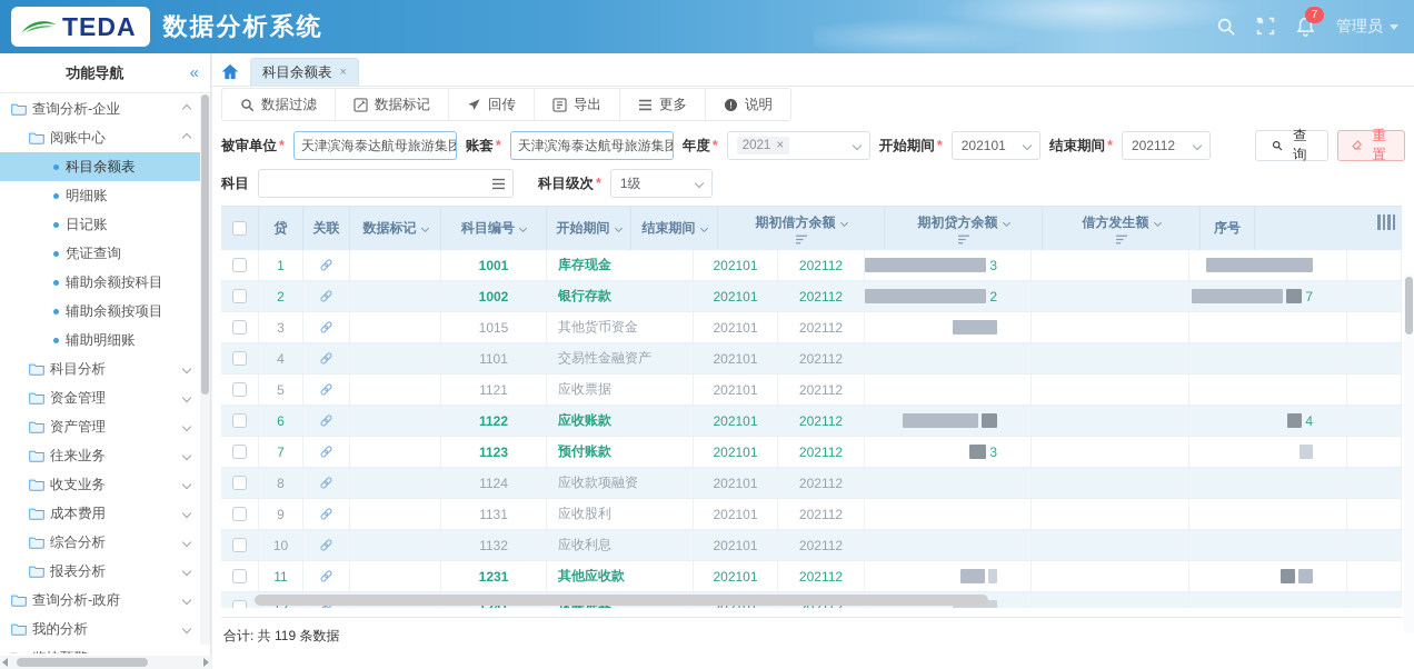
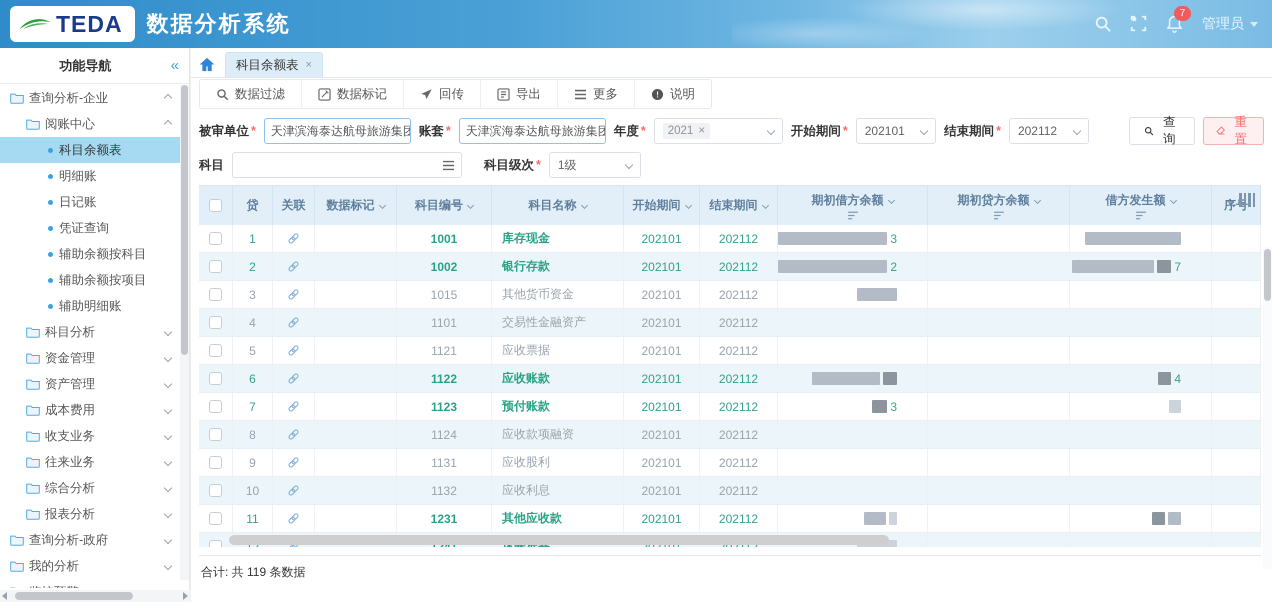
  TEDA
  数据分析系统
  7
  管理员
  功能导航
  «
  查询分析-企业
  阅账中心
  科目余额表
  明细账
  日记账
  凭证查询
  辅助余额按科目
  辅助余额按项目
  辅助明细账
  科目分析
  资金管理
  资产管理
- 往来业务
+ 成本费用
  收支业务
- 成本费用
+ 往来业务
  综合分析
  报表分析
  查询分析-政府
  我的分析
  科目余额表
  ×
  数据过滤
  数据标记
  回传
  导出
  更多
  !
  说明
  被审单位 *
  天津滨海泰达航母旅游集团
  账套 *
  天津滨海泰达航母旅游集团
  年度 *
  2021
  ×
  开始期间 *
  202101
  结束期间 *
  202112
  查询
  重置
  科目
  科目级次 *
  1级
  贷
  关联
  数据标记
  科目编号
+ 科目名称
  开始期间
  结束期间
  期初借方余额
  期初贷方余额
  借方发生额
  序号
  1
  1001
  库存现金
  202101
  202112
  3
  2
  1002
  银行存款
  202101
  202112
  2
  7
  3
  1015
  其他货币资金
  202101
  202112
  4
  1101
  交易性金融资产
  202101
  202112
  5
  1121
  应收票据
  202101
  202112
  6
  1122
  应收账款
  202101
  202112
  4
  7
  1123
  预付账款
  202101
  202112
  3
  8
  1124
  应收款项融资
  202101
  202112
  9
  1131
  应收股利
  202101
  202112
  10
  1132
  应收利息
  202101
  202112
  11
  1231
  其他应收款
  202101
  202112
  12
  1241
  坏账准备
  202101
  202112
  合计: 共 119 条数据
